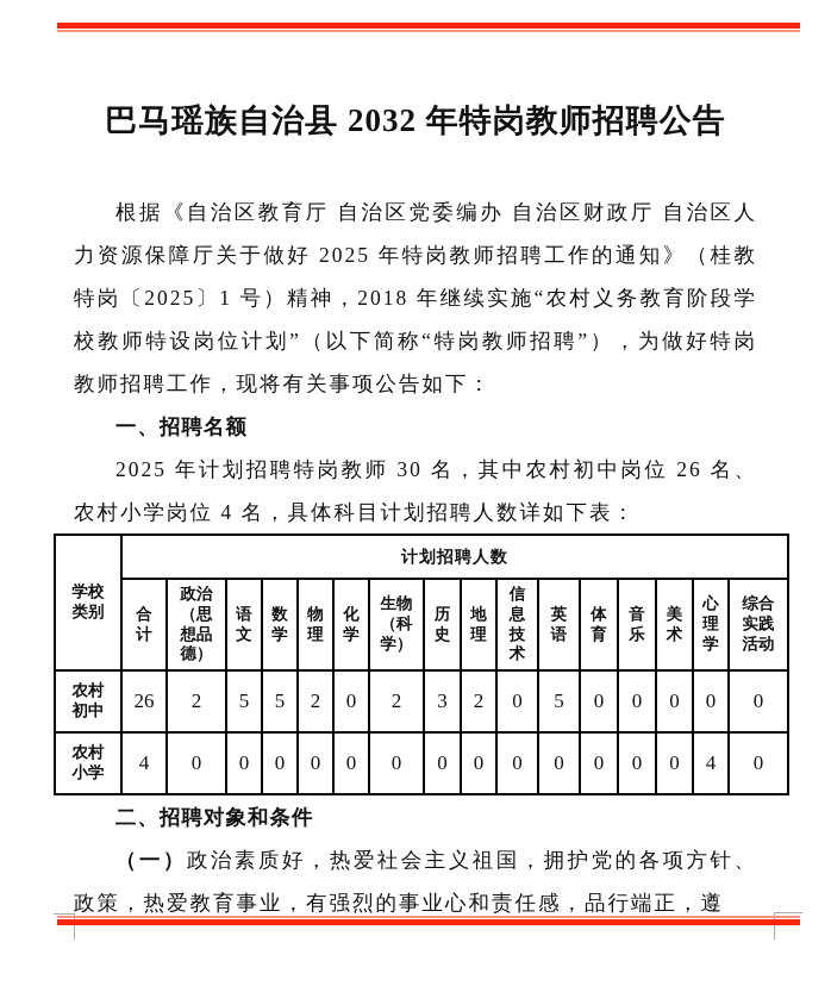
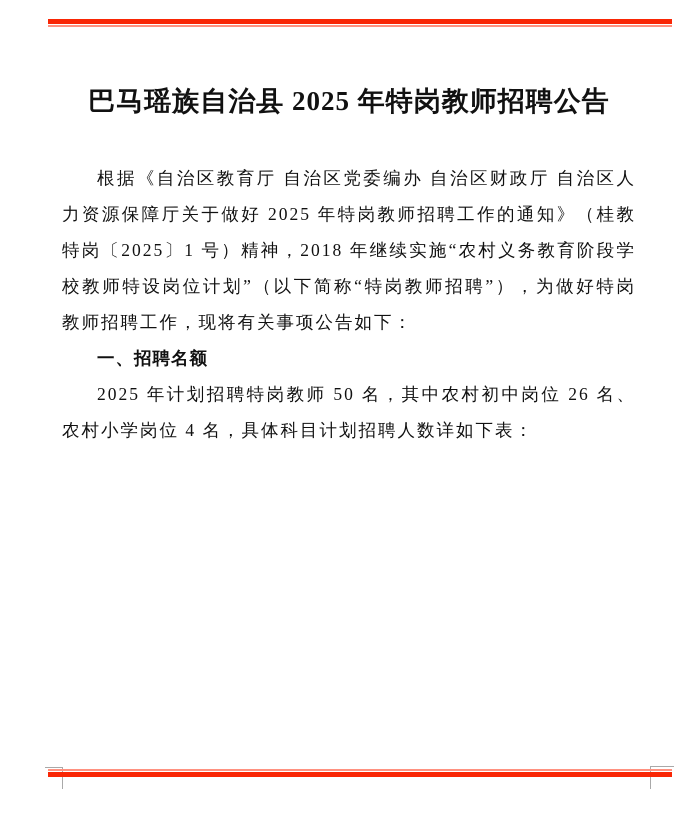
- 巴马瑶族自治县 2032 年特岗教师招聘公告
+ 巴马瑶族自治县 2025 年特岗教师招聘公告
  根据《自治区教育厅 自治区党委编办 自治区财政厅 自治区人力资源保障厅关于做好 2025 年特岗教师招聘工作的通知》（桂教特岗〔2025〕1 号）精神，2018 年继续实施“农村义务教育阶段学校教师特设岗位计划”（以下简称“特岗教师招聘”），为做好特岗教师招聘工作，现将有关事项公告如下：
  一、招聘名额
- 2025 年计划招聘特岗教师 30 名，其中农村初中岗位 26 名、农村小学岗位 4 名，具体科目计划招聘人数详如下表：
+ 2025 年计划招聘特岗教师 50 名，其中农村初中岗位 26 名、农村小学岗位 4 名，具体科目计划招聘人数详如下表：
- 学校 类别	计划招聘人数
- 合 计	政治 （思 想品 德）	语 文	数 学	物 理	化 学	生物 （科 学）	历 史	地 理	信 息 技 术	英 语	体 育	音 乐	美 术	心 理 学	综合 实践 活动
- 农村 初中	26	2	5	5	2	0	2	3	2	0	5	0	0	0	0	0
- 农村 小学	4	0	0	0	0	0	0	0	0	0	0	0	0	0	4	0
- 二、招聘对象和条件
- （一）政治素质好，热爱社会主义祖国，拥护党的各项方针、政策，热爱教育事业，有强烈的事业心和责任感，品行端正，遵
